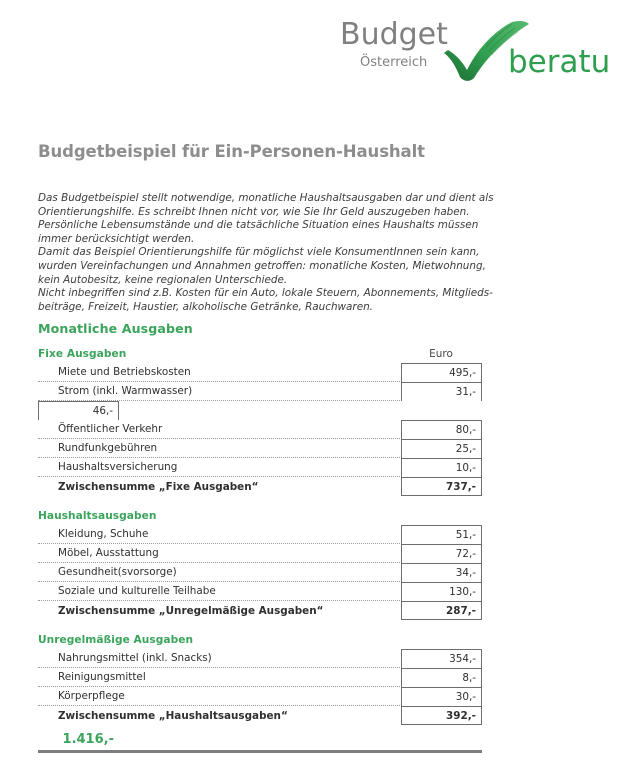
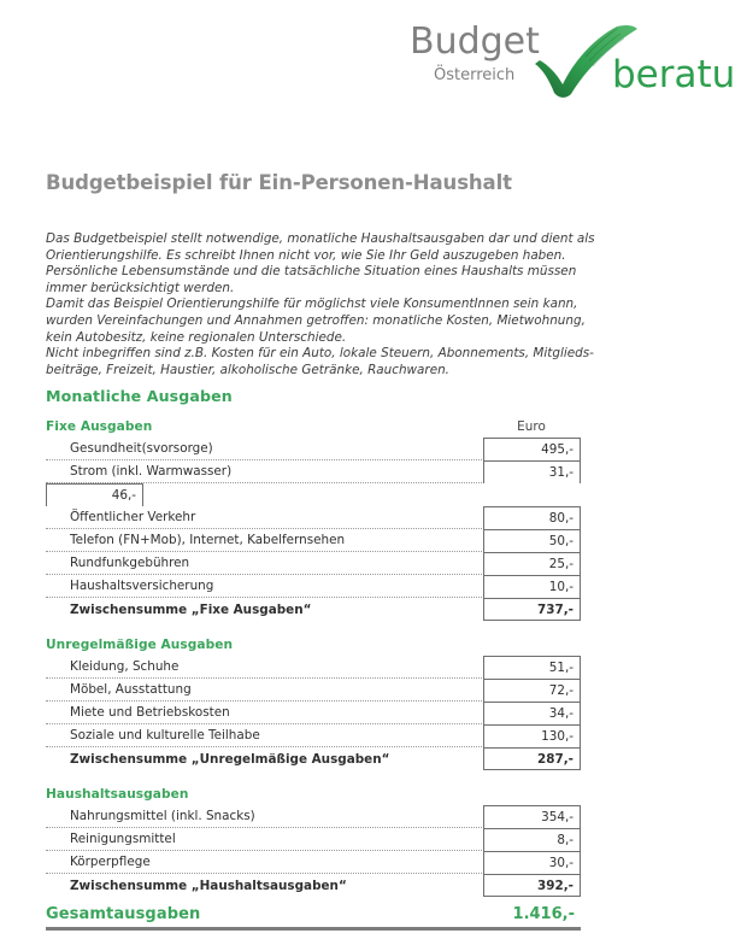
  Budget
  Österreich
  beratu
  Budgetbeispiel für Ein-Personen-Haushalt
  Das Budgetbeispiel stellt notwendige, monatliche Haushaltsausgaben dar und dient als
  Orientierungshilfe. Es schreibt Ihnen nicht vor, wie Sie Ihr Geld auszugeben haben.
  Persönliche Lebensumstände und die tatsächliche Situation eines Haushalts müssen
  immer berücksichtigt werden.
  Damit das Beispiel Orientierungshilfe für möglichst viele KonsumentInnen sein kann,
  wurden Vereinfachungen und Annahmen getroffen: monatliche Kosten, Mietwohnung,
  kein Autobesitz, keine regionalen Unterschiede.
  Nicht inbegriffen sind z.B. Kosten für ein Auto, lokale Steuern, Abonnements, Mitglieds-
  beiträge, Freizeit, Haustier, alkoholische Getränke, Rauchwaren.
  Monatliche Ausgaben
  Fixe Ausgaben
  Euro
- Miete und Betriebskosten
+ Gesundheit(svorsorge)
  495,-
  Strom (inkl. Warmwasser)
  31,-
  46,-
  Öffentlicher Verkehr
  80,-
+ Telefon (FN+Mob), Internet, Kabelfernsehen
+ 50,-
  Rundfunkgebühren
  25,-
  Haushaltsversicherung
  10,-
  Zwischensumme „Fixe Ausgaben“
  737,-
- Haushaltsausgaben
+ Unregelmäßige Ausgaben
  Kleidung, Schuhe
  51,-
  Möbel, Ausstattung
  72,-
- Gesundheit(svorsorge)
+ Miete und Betriebskosten
  34,-
  Soziale und kulturelle Teilhabe
  130,-
  Zwischensumme „Unregelmäßige Ausgaben“
  287,-
- Unregelmäßige Ausgaben
+ Haushaltsausgaben
  Nahrungsmittel (inkl. Snacks)
  354,-
  Reinigungsmittel
  8,-
  Körperpflege
  30,-
  Zwischensumme „Haushaltsausgaben“
  392,-
+ Gesamtausgaben
  1.416,-
